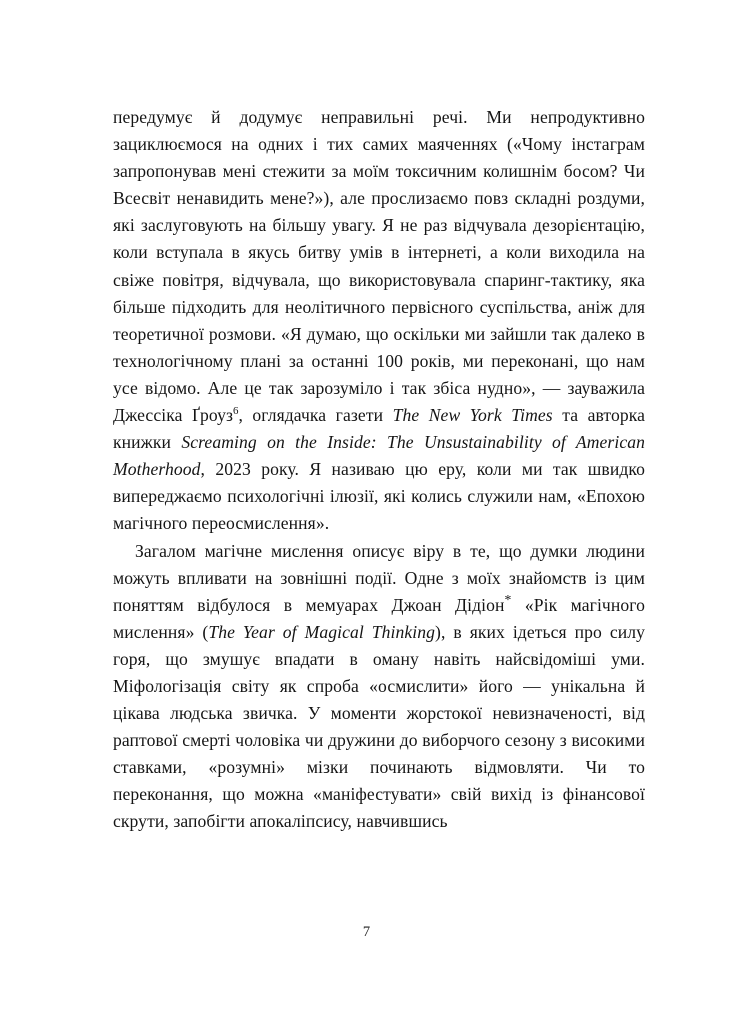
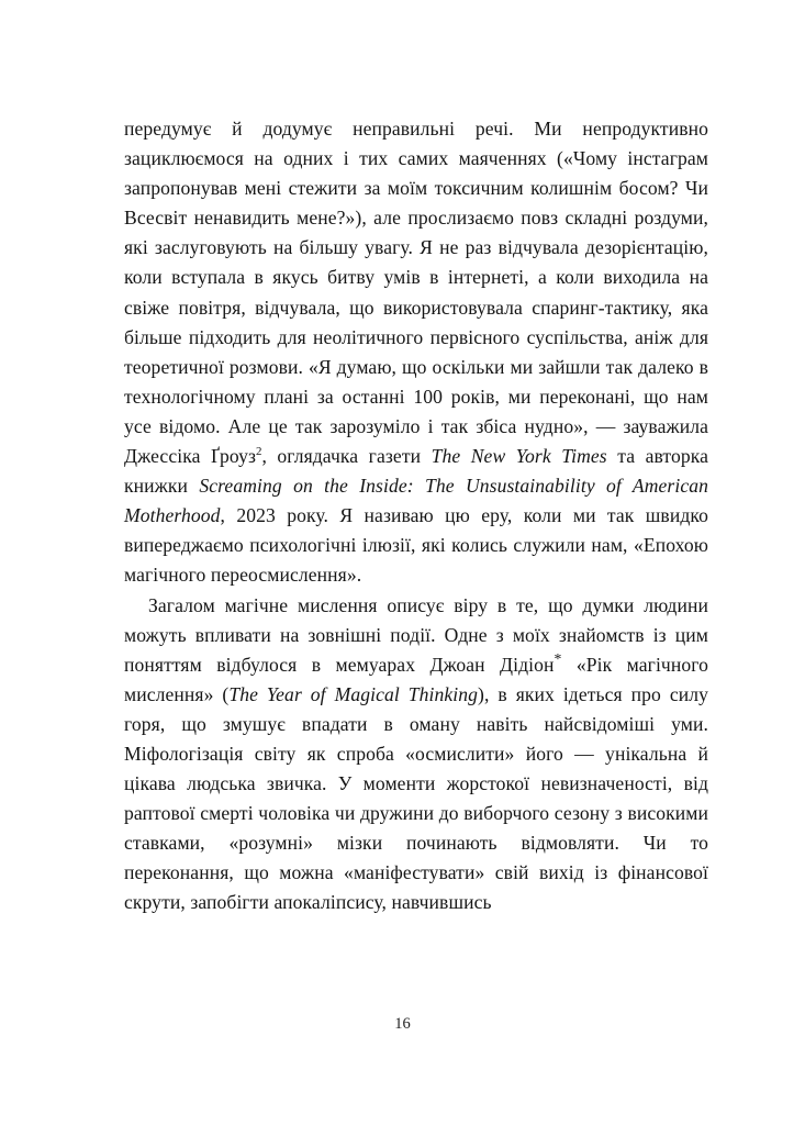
- передумує й додумує неправильні речі. Ми непродуктивно зациклюємося на одних і тих самих маяченнях («Чому інстаграм запропонував мені стежити за моїм токсичним колишнім босом? Чи Всесвіт ненавидить мене?»), але прослизаємо повз складні роздуми, які заслуговують на більшу увагу. Я не раз відчувала дезорієнтацію, коли вступала в якусь битву умів в інтернеті, а коли виходила на свіже повітря, відчувала, що використовувала спаринг-тактику, яка більше підходить для неолітичного первісного суспільства, аніж для теоретичної розмови. «Я думаю, що оскільки ми зайшли так далеко в технологічному плані за останні 100 років, ми переконані, що нам усе відомо. Але це так зарозуміло і так збіса нудно», — зауважила Джессіка Ґроуз6, оглядачка газети The New York Times та авторка книжки Screaming on the Inside: The Unsustainability of American Motherhood, 2023 року. Я називаю цю еру, коли ми так швидко випереджаємо психологічні ілюзії, які колись служили нам, «Епохою магічного переосмислення».
+ передумує й додумує неправильні речі. Ми непродуктивно зациклюємося на одних і тих самих маяченнях («Чому інстаграм запропонував мені стежити за моїм токсичним колишнім босом? Чи Всесвіт ненавидить мене?»), але прослизаємо повз складні роздуми, які заслуговують на більшу увагу. Я не раз відчувала дезорієнтацію, коли вступала в якусь битву умів в інтернеті, а коли виходила на свіже повітря, відчувала, що використовувала спаринг-тактику, яка більше підходить для неолітичного первісного суспільства, аніж для теоретичної розмови. «Я думаю, що оскільки ми зайшли так далеко в технологічному плані за останні 100 років, ми переконані, що нам усе відомо. Але це так зарозуміло і так збіса нудно», — зауважила Джессіка Ґроуз2, оглядачка газети The New York Times та авторка книжки Screaming on the Inside: The Unsustainability of American Motherhood, 2023 року. Я називаю цю еру, коли ми так швидко випереджаємо психологічні ілюзії, які колись служили нам, «Епохою магічного переосмислення».
  Загалом магічне мислення описує віру в те, що думки людини можуть впливати на зовнішні події. Одне з моїх знайомств із цим поняттям відбулося в мемуарах Джоан Дідіон* «Рік магічного мислення» (The Year of Magical Thinking), в яких ідеться про силу горя, що змушує впадати в оману навіть найсвідоміші уми. Міфологізація світу як спроба «осмислити» його — унікальна й цікава людська звичка. У моменти жорстокої невизначеності, від раптової смерті чоловіка чи дружини до виборчого сезону з високими ставками, «розумні» мізки починають відмовляти. Чи то переконання, що можна «маніфестувати» свій вихід із фінансової скрути, запобігти апокаліпсису, навчившись
- 7
+ 16
